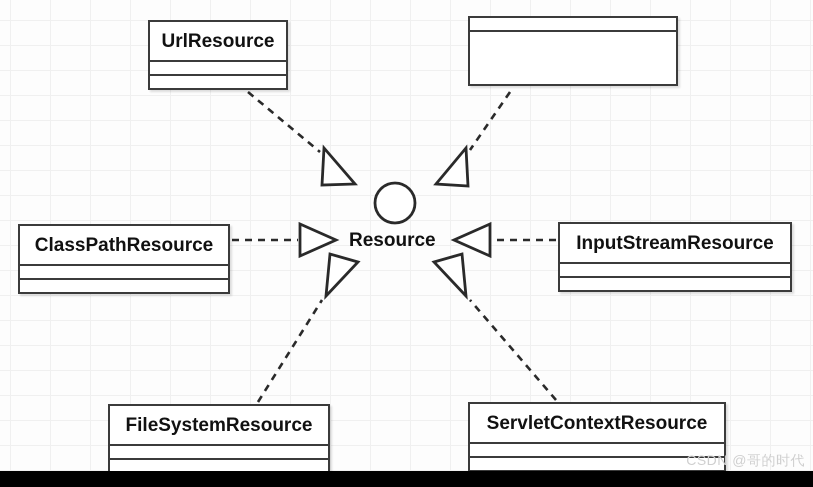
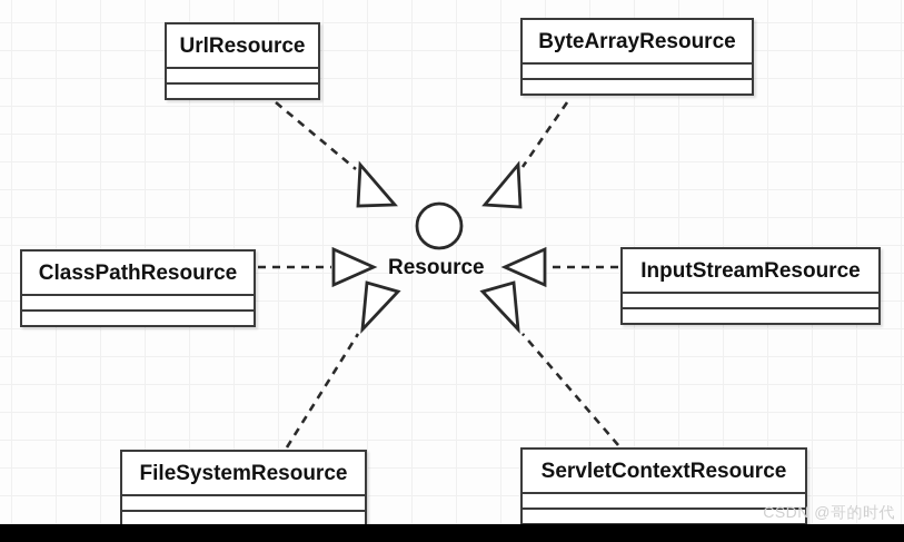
  Resource
  UrlResource
+ ByteArrayResource
  ClassPathResource
  InputStreamResource
  FileSystemResource
  ServletContextResource
  CSDN @哥的时代
